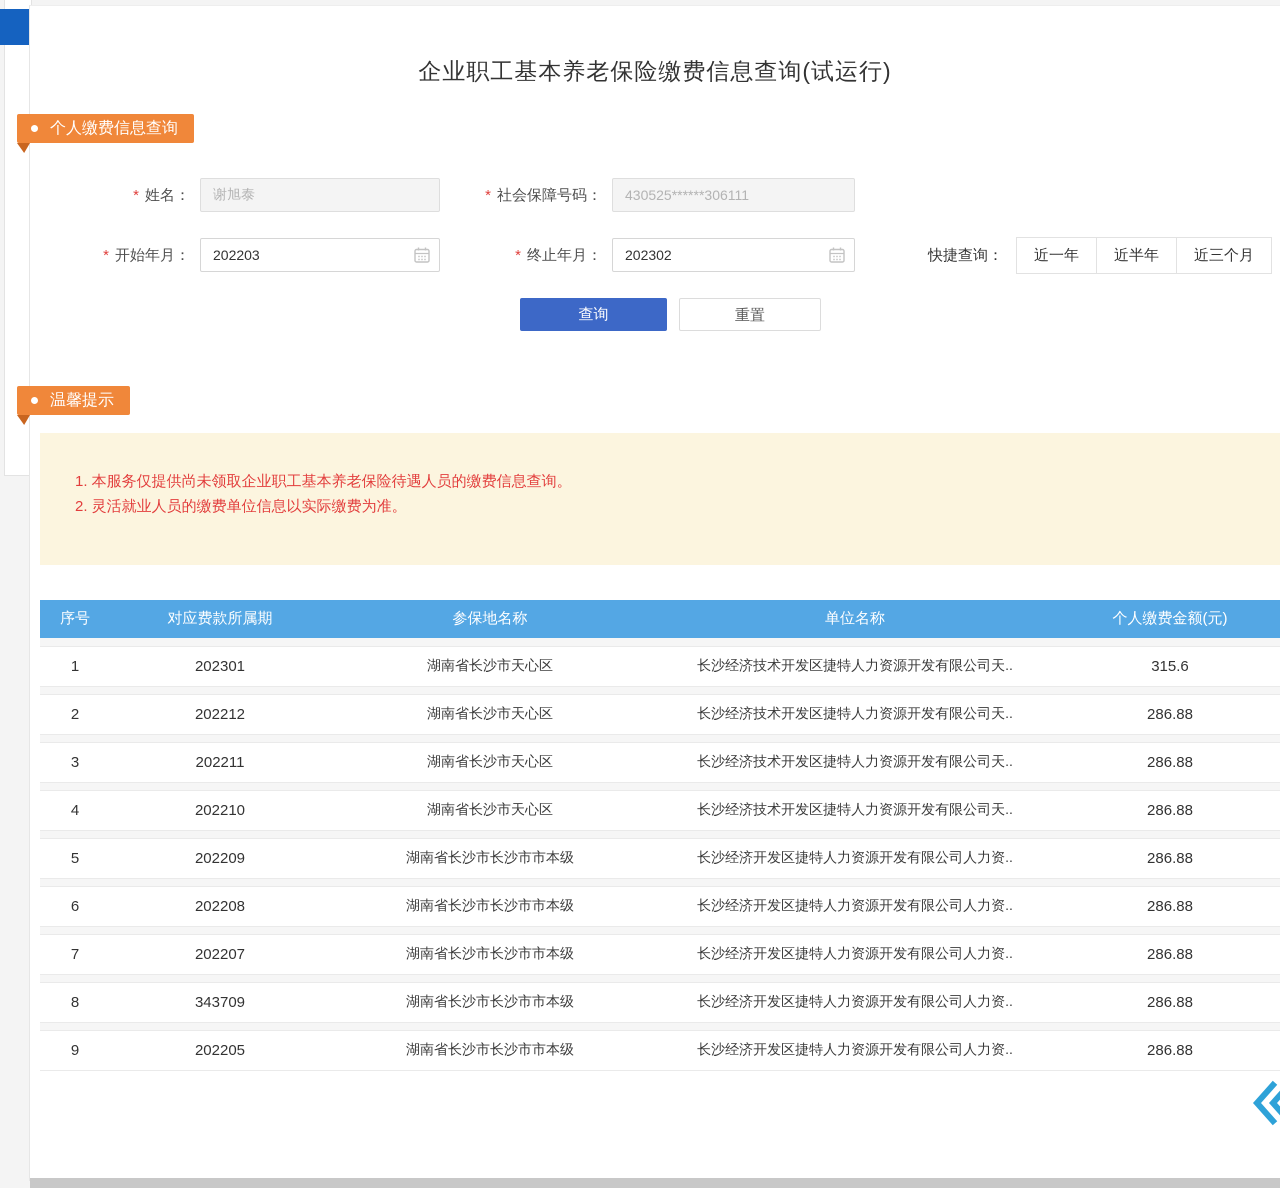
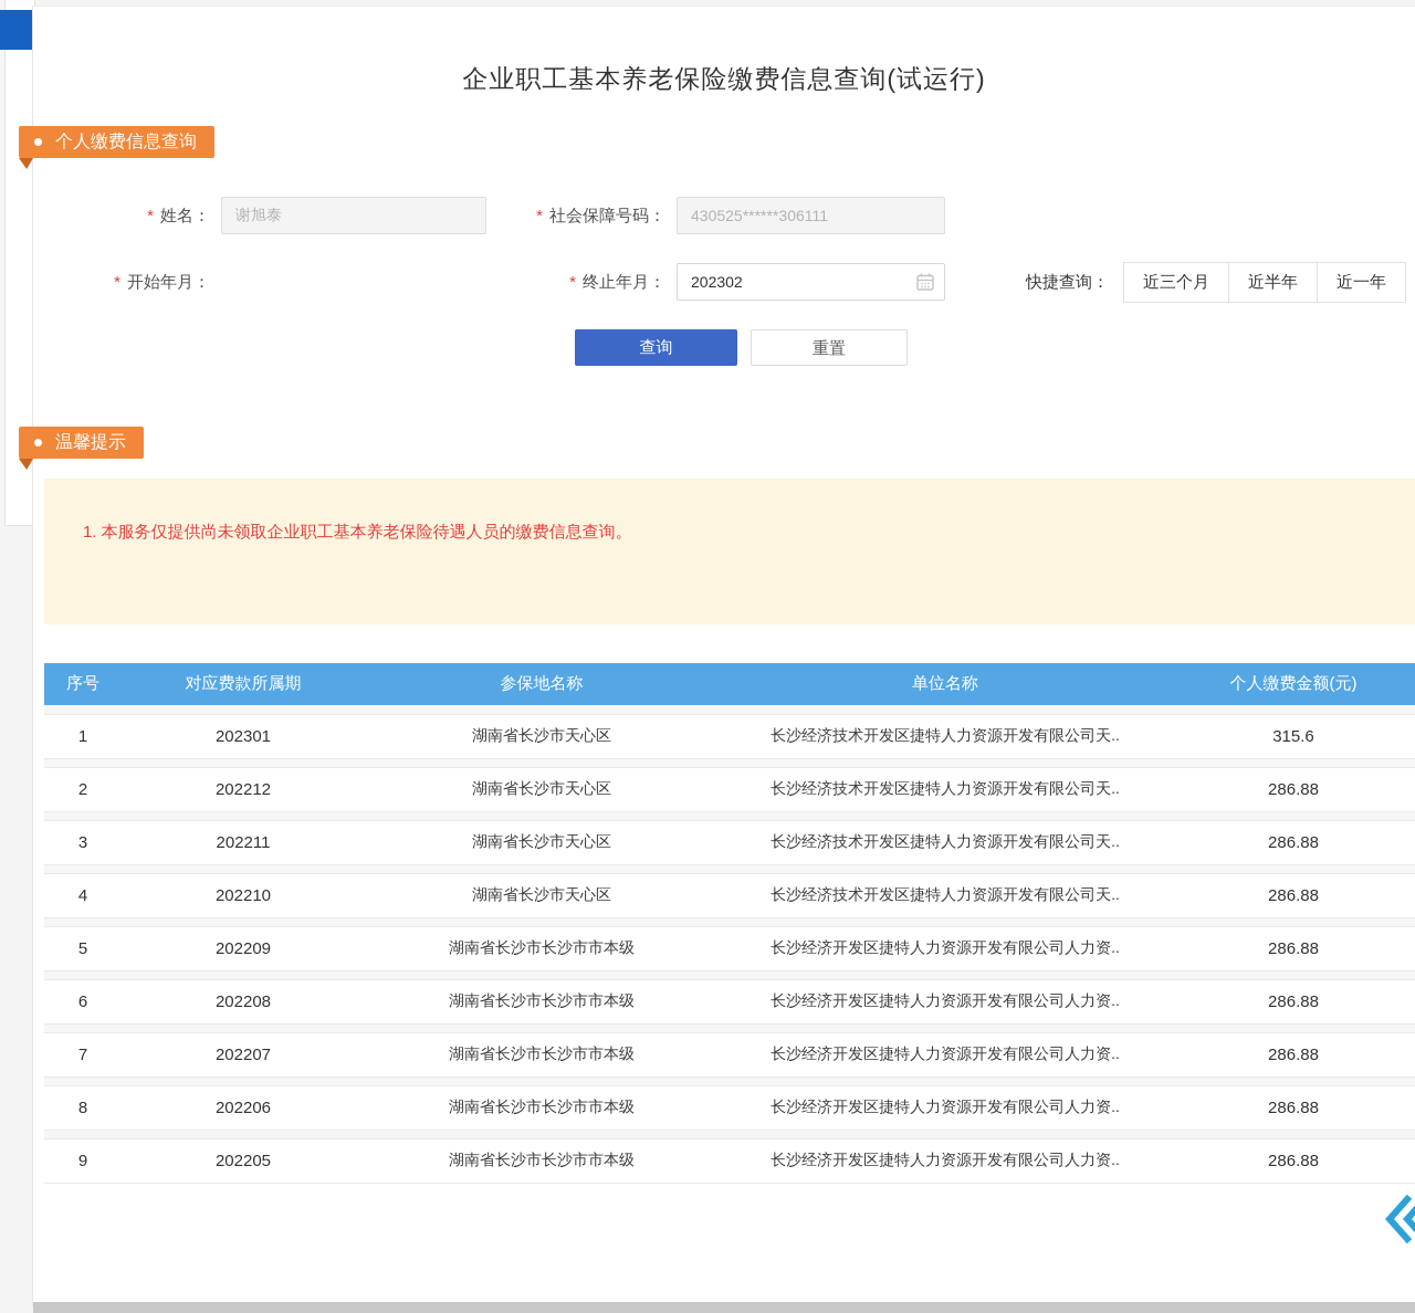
  企业职工基本养老保险缴费信息查询(试运行)
  个人缴费信息查询
  * 姓名：
  谢旭泰
  * 社会保障号码：
  430525******306111
  * 开始年月：
- 202203
  * 终止年月：
  202302
  快捷查询：
- 近一年
+ 近三个月
  近半年
- 近三个月
+ 近一年
  查询
  重置
  温馨提示
  1. 本服务仅提供尚未领取企业职工基本养老保险待遇人员的缴费信息查询。
- 2. 灵活就业人员的缴费单位信息以实际缴费为准。
  序号
  对应费款所属期
  参保地名称
  单位名称
  个人缴费金额(元)
  1
  202301
  湖南省长沙市天心区
  长沙经济技术开发区捷特人力资源开发有限公司天..
  315.6
  2
  202212
  湖南省长沙市天心区
  长沙经济技术开发区捷特人力资源开发有限公司天..
  286.88
  3
  202211
  湖南省长沙市天心区
  长沙经济技术开发区捷特人力资源开发有限公司天..
  286.88
  4
  202210
  湖南省长沙市天心区
  长沙经济技术开发区捷特人力资源开发有限公司天..
  286.88
  5
  202209
  湖南省长沙市长沙市市本级
  长沙经济开发区捷特人力资源开发有限公司人力资..
  286.88
  6
  202208
  湖南省长沙市长沙市市本级
  长沙经济开发区捷特人力资源开发有限公司人力资..
  286.88
  7
  202207
  湖南省长沙市长沙市市本级
  长沙经济开发区捷特人力资源开发有限公司人力资..
  286.88
  8
- 343709
+ 202206
  湖南省长沙市长沙市市本级
  长沙经济开发区捷特人力资源开发有限公司人力资..
  286.88
  9
  202205
  湖南省长沙市长沙市市本级
  长沙经济开发区捷特人力资源开发有限公司人力资..
  286.88
